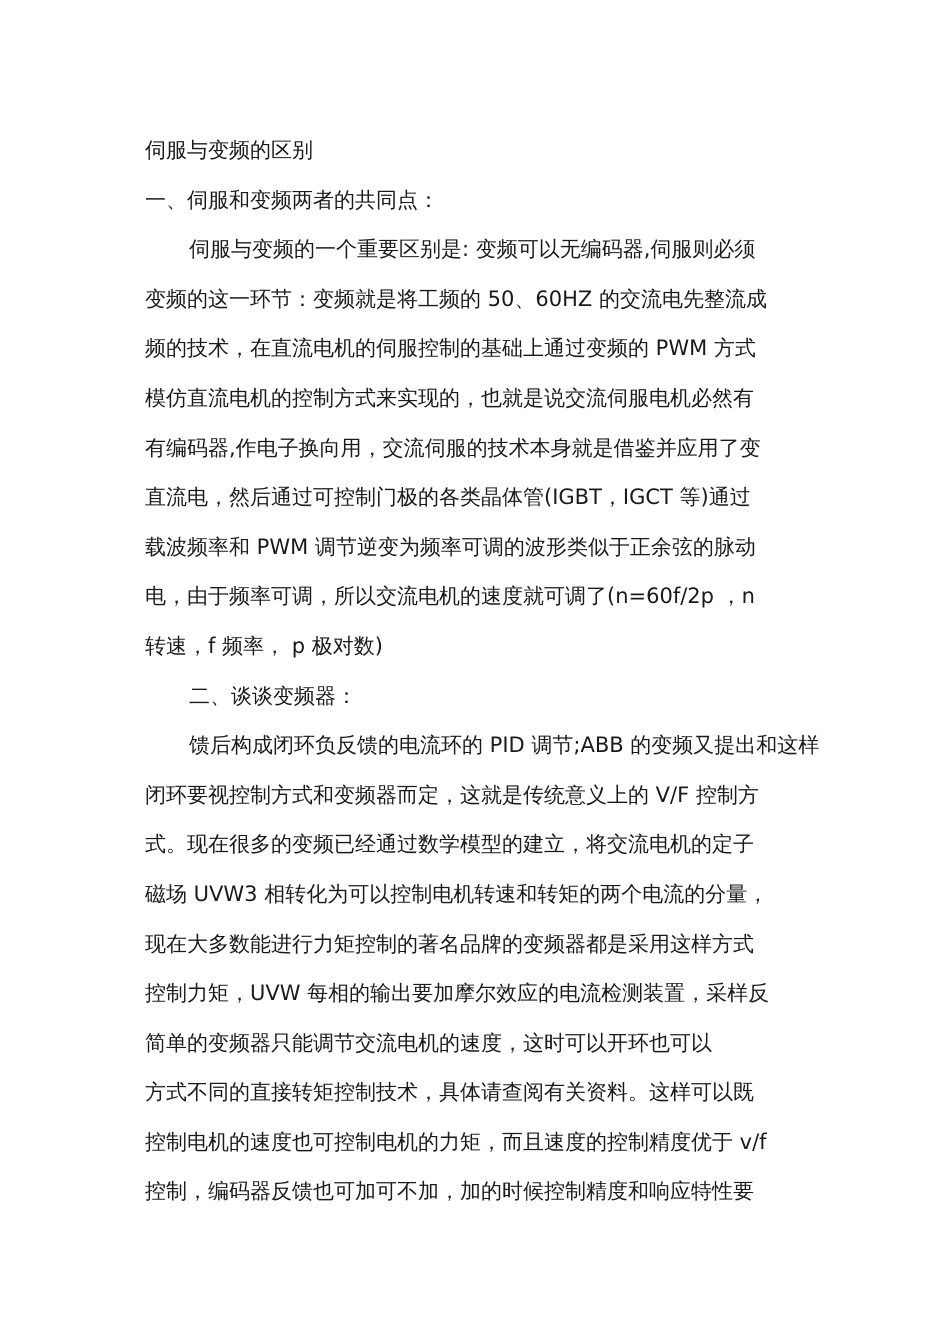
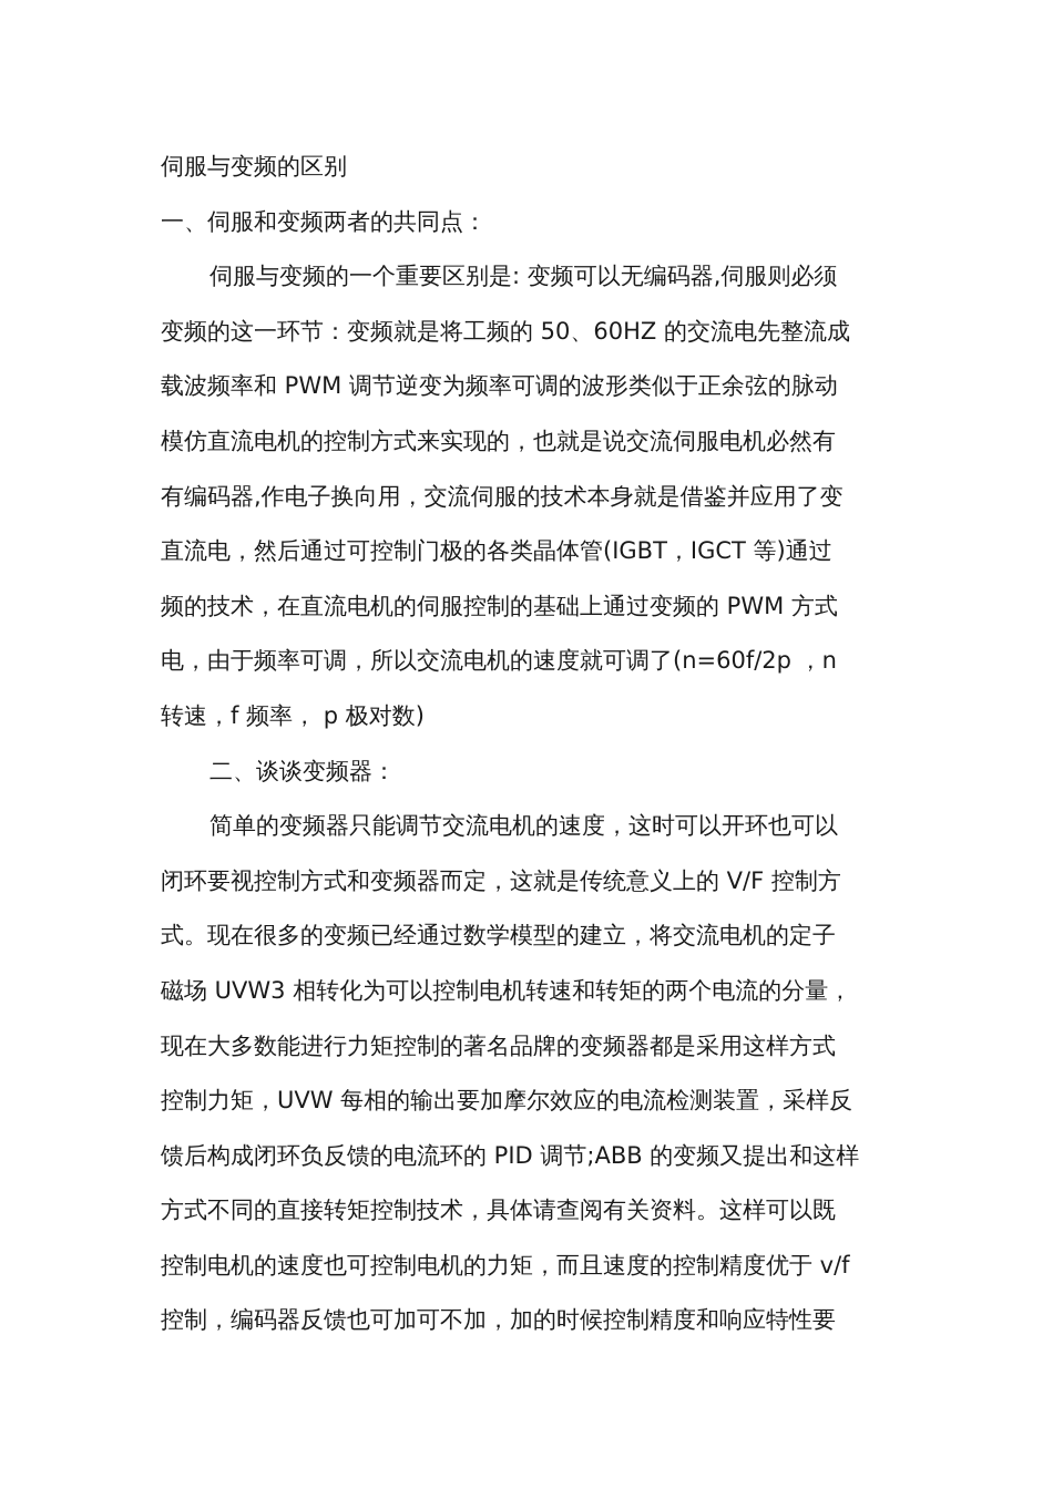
  伺服与变频的区别
  一、伺服和变频两者的共同点：
  伺服与变频的一个重要区别是: 变频可以无编码器,伺服则必须
  变频的这一环节：变频就是将工频的 50、60HZ 的交流电先整流成
- 频的技术，在直流电机的伺服控制的基础上通过变频的 PWM 方式
+ 载波频率和 PWM 调节逆变为频率可调的波形类似于正余弦的脉动
  模仿直流电机的控制方式来实现的，也就是说交流伺服电机必然有
  有编码器,作电子换向用，交流伺服的技术本身就是借鉴并应用了变
  直流电，然后通过可控制门极的各类晶体管(IGBT，IGCT 等)通过
- 载波频率和 PWM 调节逆变为频率可调的波形类似于正余弦的脉动
+ 频的技术，在直流电机的伺服控制的基础上通过变频的 PWM 方式
  电，由于频率可调，所以交流电机的速度就可调了(n=60f/2p ，n
  转速，f 频率， p 极对数)
  二、谈谈变频器：
- 馈后构成闭环负反馈的电流环的 PID 调节;ABB 的变频又提出和这样
+ 简单的变频器只能调节交流电机的速度，这时可以开环也可以
  闭环要视控制方式和变频器而定，这就是传统意义上的 V/F 控制方
  式。现在很多的变频已经通过数学模型的建立，将交流电机的定子
  磁场 UVW3 相转化为可以控制电机转速和转矩的两个电流的分量，
  现在大多数能进行力矩控制的著名品牌的变频器都是采用这样方式
  控制力矩，UVW 每相的输出要加摩尔效应的电流检测装置，采样反
- 简单的变频器只能调节交流电机的速度，这时可以开环也可以
+ 馈后构成闭环负反馈的电流环的 PID 调节;ABB 的变频又提出和这样
  方式不同的直接转矩控制技术，具体请查阅有关资料。这样可以既
  控制电机的速度也可控制电机的力矩，而且速度的控制精度优于 v/f
  控制，编码器反馈也可加可不加，加的时候控制精度和响应特性要
